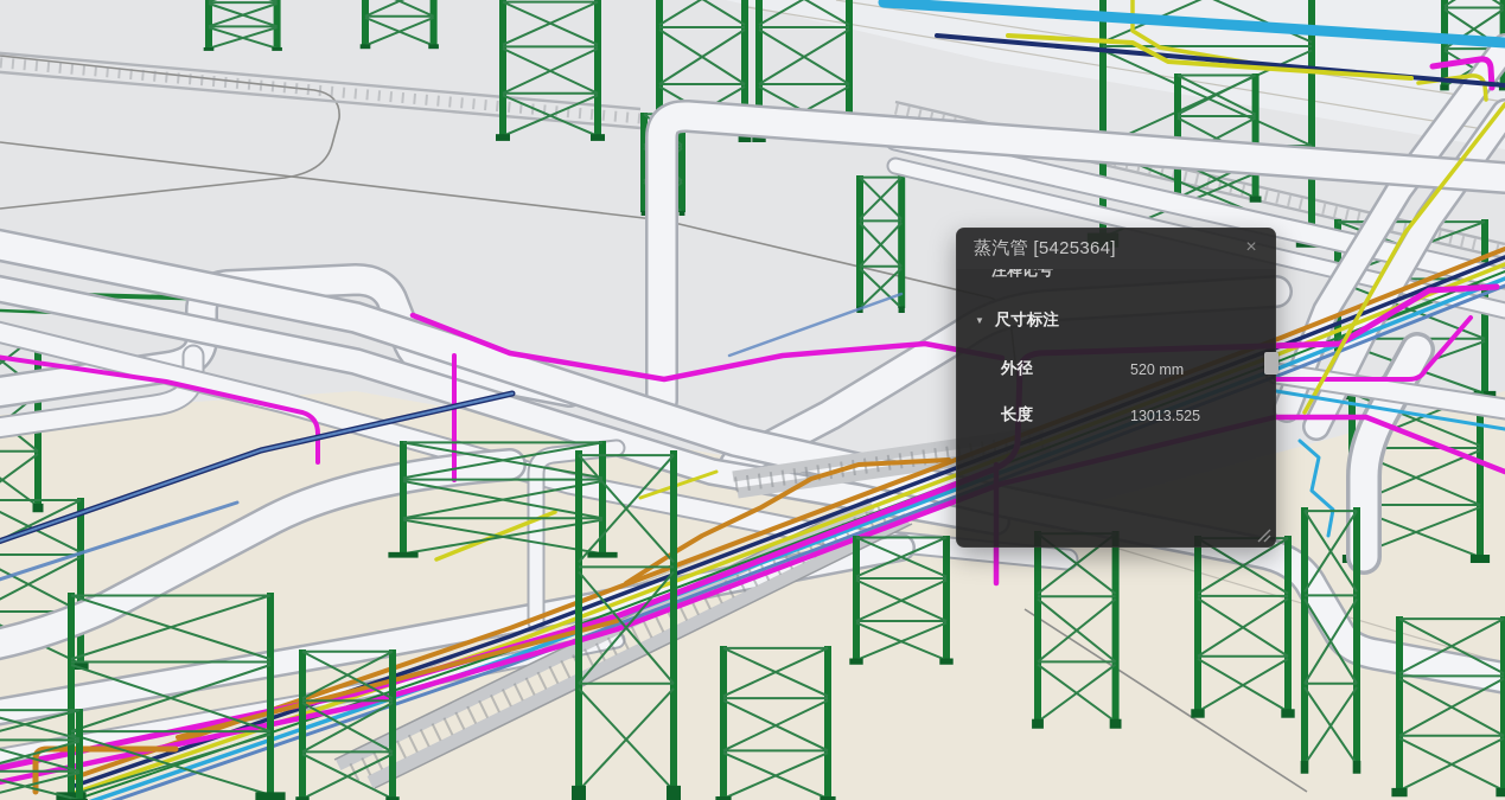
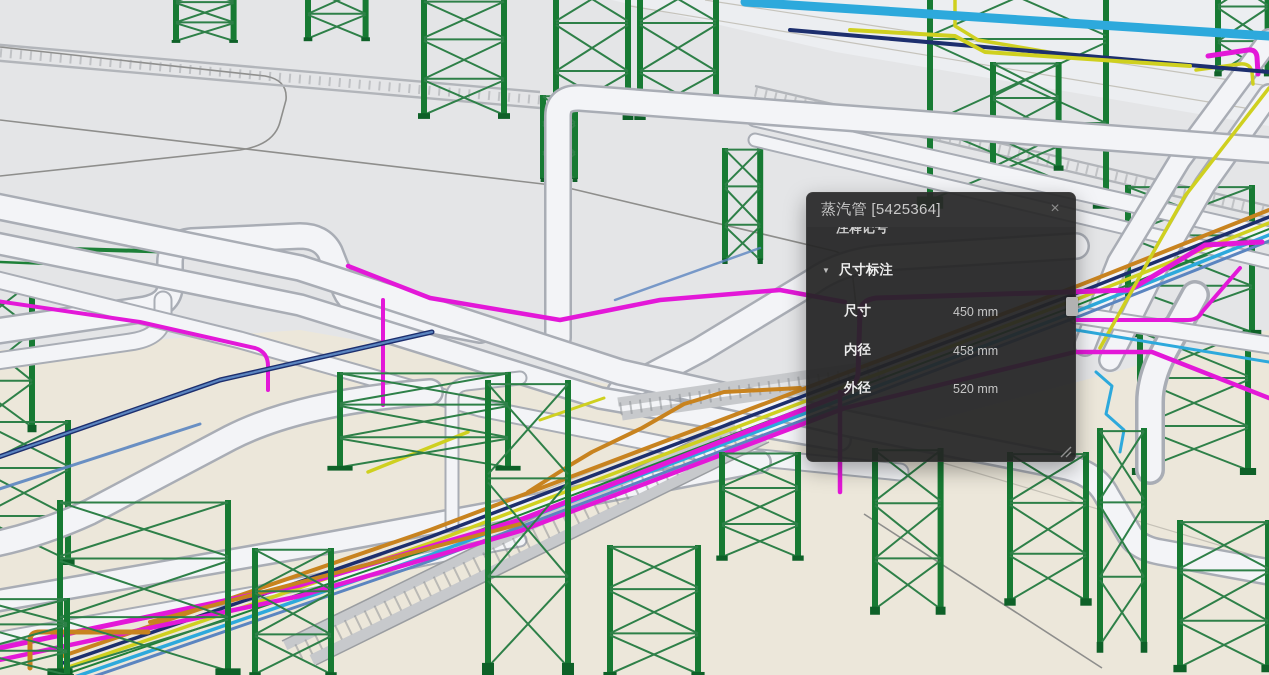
  蒸汽管 [5425364]
  ×
  注释记号
  ▼
  尺寸标注
+ 尺寸
+ 450 mm
+ 内径
+ 458 mm
  外径
  520 mm
- 长度
- 13013.525
